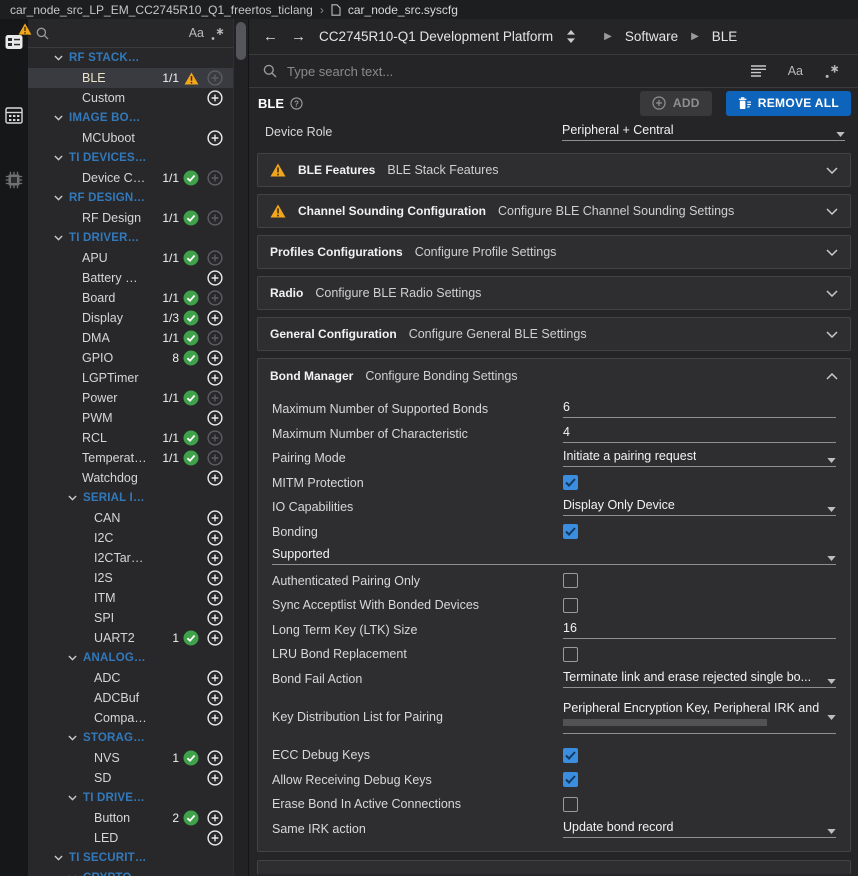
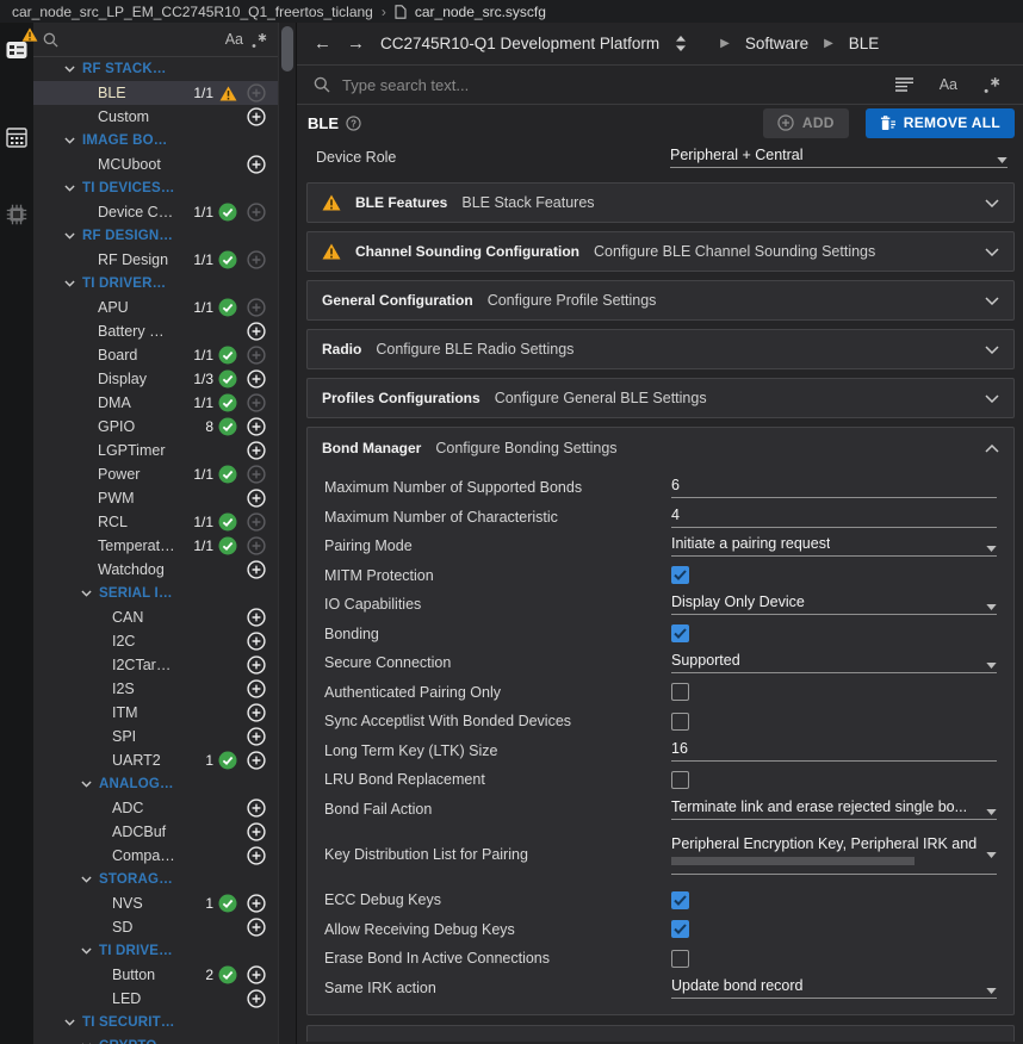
  car_node_src_LP_EM_CC2745R10_Q1_freertos_ticlang
  ›
  car_node_src.syscfg
  Aa
  RF STACKS (2
  BLE
  1/1
  Custom
  MCUboot
  TI DEVICES (1
  1/1
  RF DESIGN (1
  RF Design
  1/1
  TI DRIVERS (1
  APU
  1/1
  Battery Mon
  Board
  1/1
  Display
  1/3
  DMA
  1/1
  GPIO
  8
  LGPTimer
  Power
  1/1
  PWM
  RCL
  1/1
  Temperatur
  1/1
  Watchdog
  CAN
  I2C
  I2CTarget
  I2S
  ITM
  SPI
  UART2
  1
  ADC
  ADCBuf
  Compara
  NVS
  1
  SD
  Button
  2
  LED
  ←
  →
  CC2745R10-Q1 Development Platform
  ▶
  Software
  ▶
  BLE
  Type search text...
  Aa
  BLE
  ?
  ADD
  REMOVE ALL
  Device Role
  Peripheral + Central
  BLE Features
  BLE Stack Features
  Channel Sounding Configuration
  Configure BLE Channel Sounding Settings
- Profiles Configurations
+ General Configuration
  Configure Profile Settings
  Radio
  Configure BLE Radio Settings
- General Configuration
+ Profiles Configurations
  Configure General BLE Settings
  Bond Manager
  Configure Bonding Settings
  Maximum Number of Supported Bonds
  6
  Maximum Number of Characteristic
  4
  Pairing Mode
  Initiate a pairing request
  MITM Protection
  IO Capabilities
  Display Only Device
  Bonding
+ Secure Connection
  Supported
  Authenticated Pairing Only
  Sync Acceptlist With Bonded Devices
  Long Term Key (LTK) Size
  16
  LRU Bond Replacement
  Bond Fail Action
  Terminate link and erase rejected single bo...
  Key Distribution List for Pairing
  Peripheral Encryption Key, Peripheral IRK and
  ECC Debug Keys
  Allow Receiving Debug Keys
  Erase Bond In Active Connections
  Same IRK action
  Update bond record
